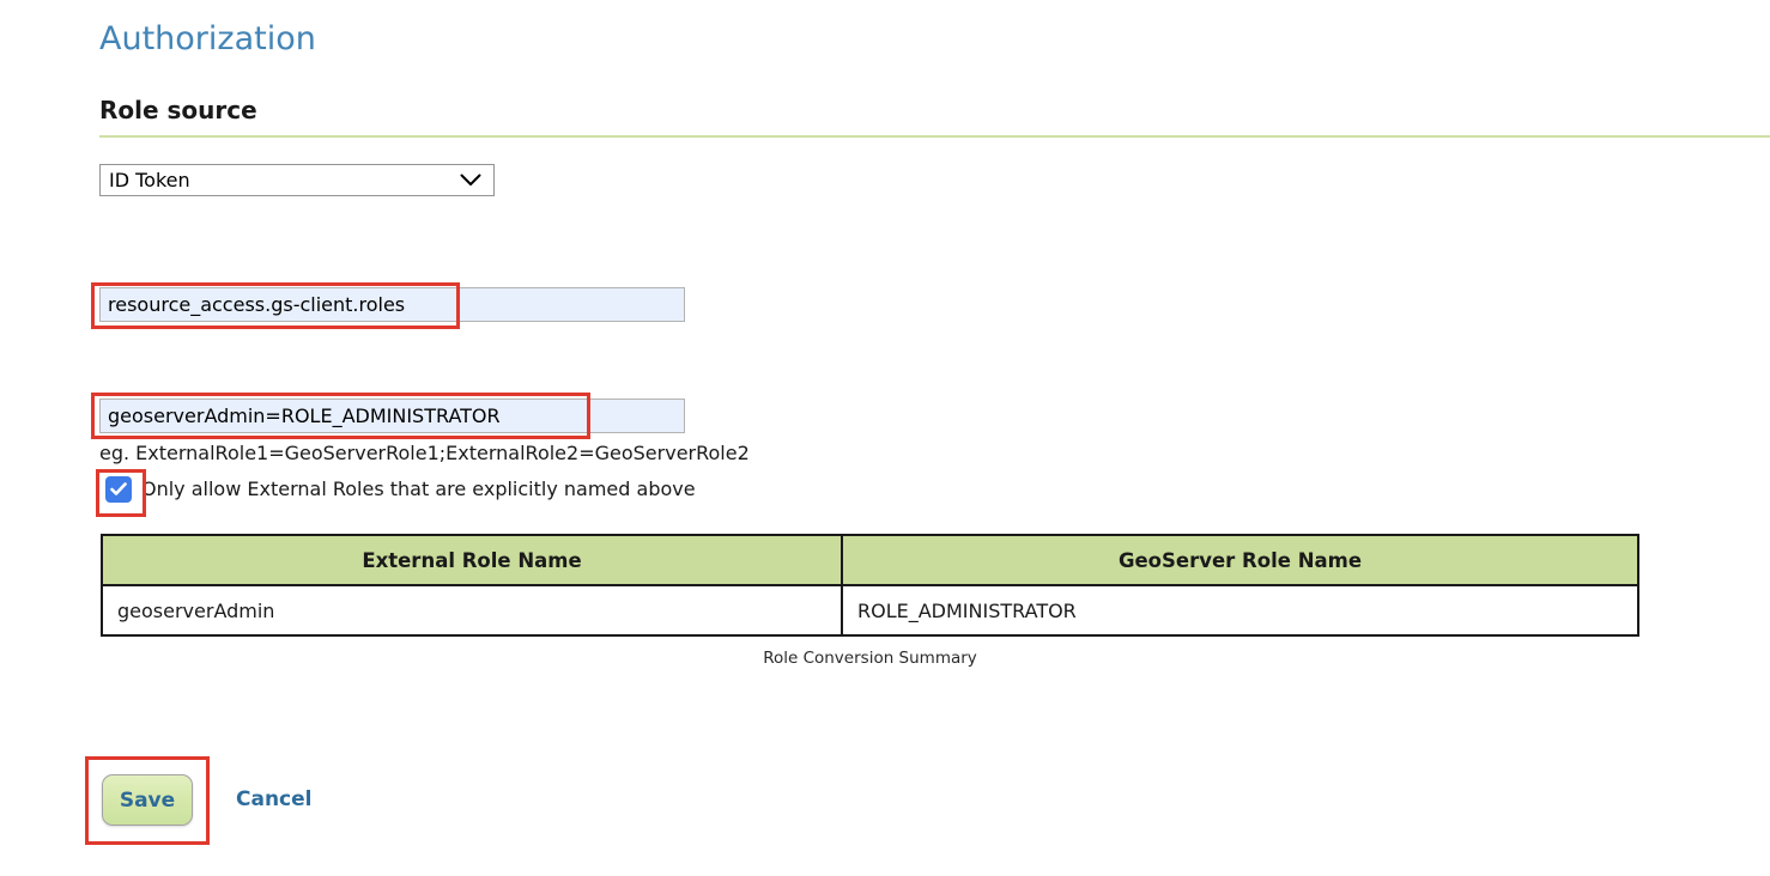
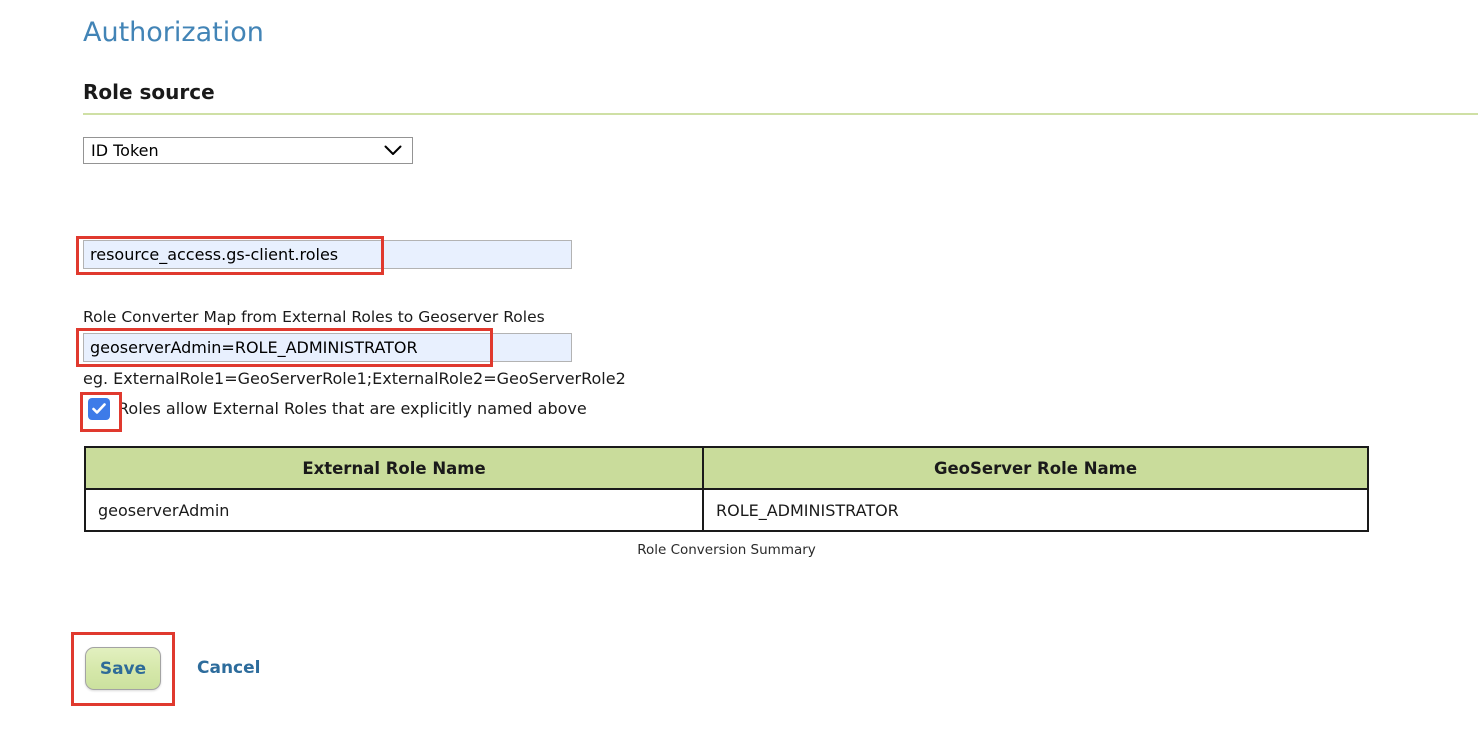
  Authorization
  Role source
  ID Token
  resource_access.gs-client.roles
+ Role Converter Map from External Roles to Geoserver Roles
  geoserverAdmin=ROLE_ADMINISTRATOR
  eg. ExternalRole1=GeoServerRole1;ExternalRole2=GeoServerRole2
- Only allow External Roles that are explicitly named above
+ Roles allow External Roles that are explicitly named above
  External Role Name	GeoServer Role Name
  geoserverAdmin	ROLE_ADMINISTRATOR
  Role Conversion Summary
  Save
  Cancel
